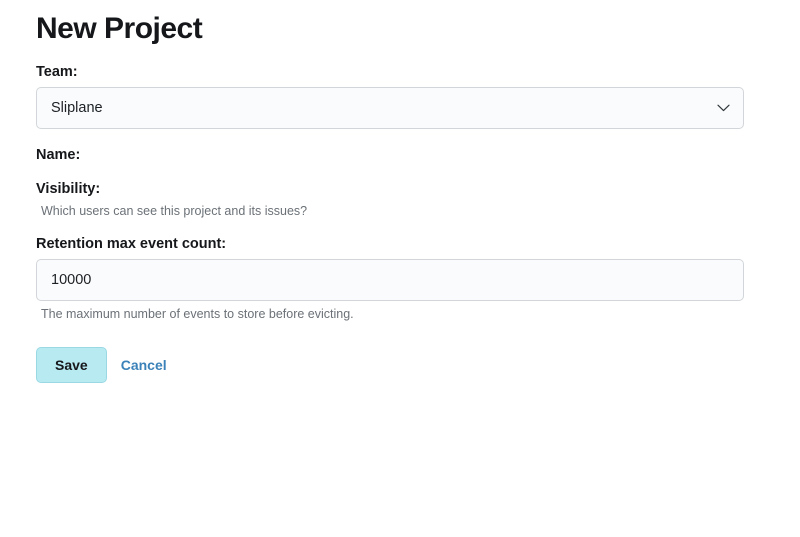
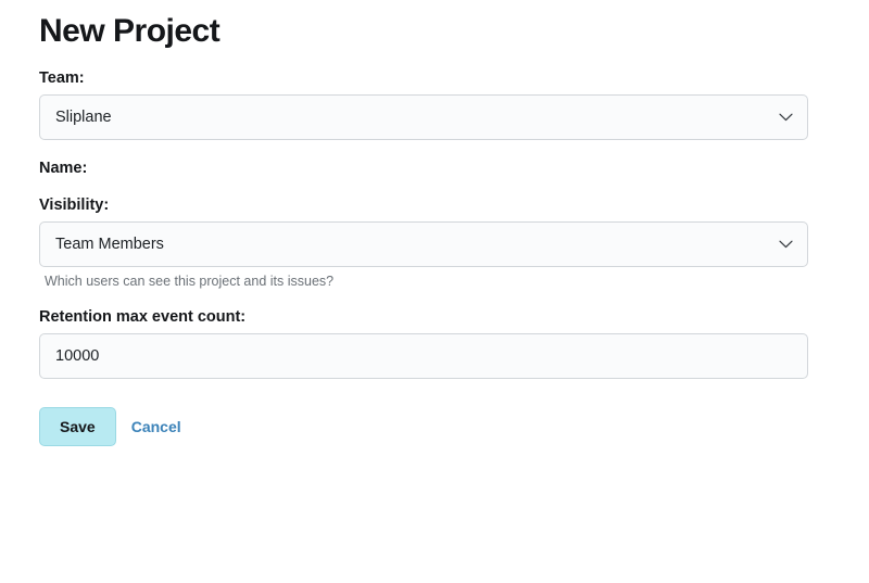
  New Project
  Team:
  Sliplane
  Name:
  Visibility:
+ Team Members
  Which users can see this project and its issues?
  Retention max event count:
  10000
- The maximum number of events to store before evicting.
  Save
  Cancel
